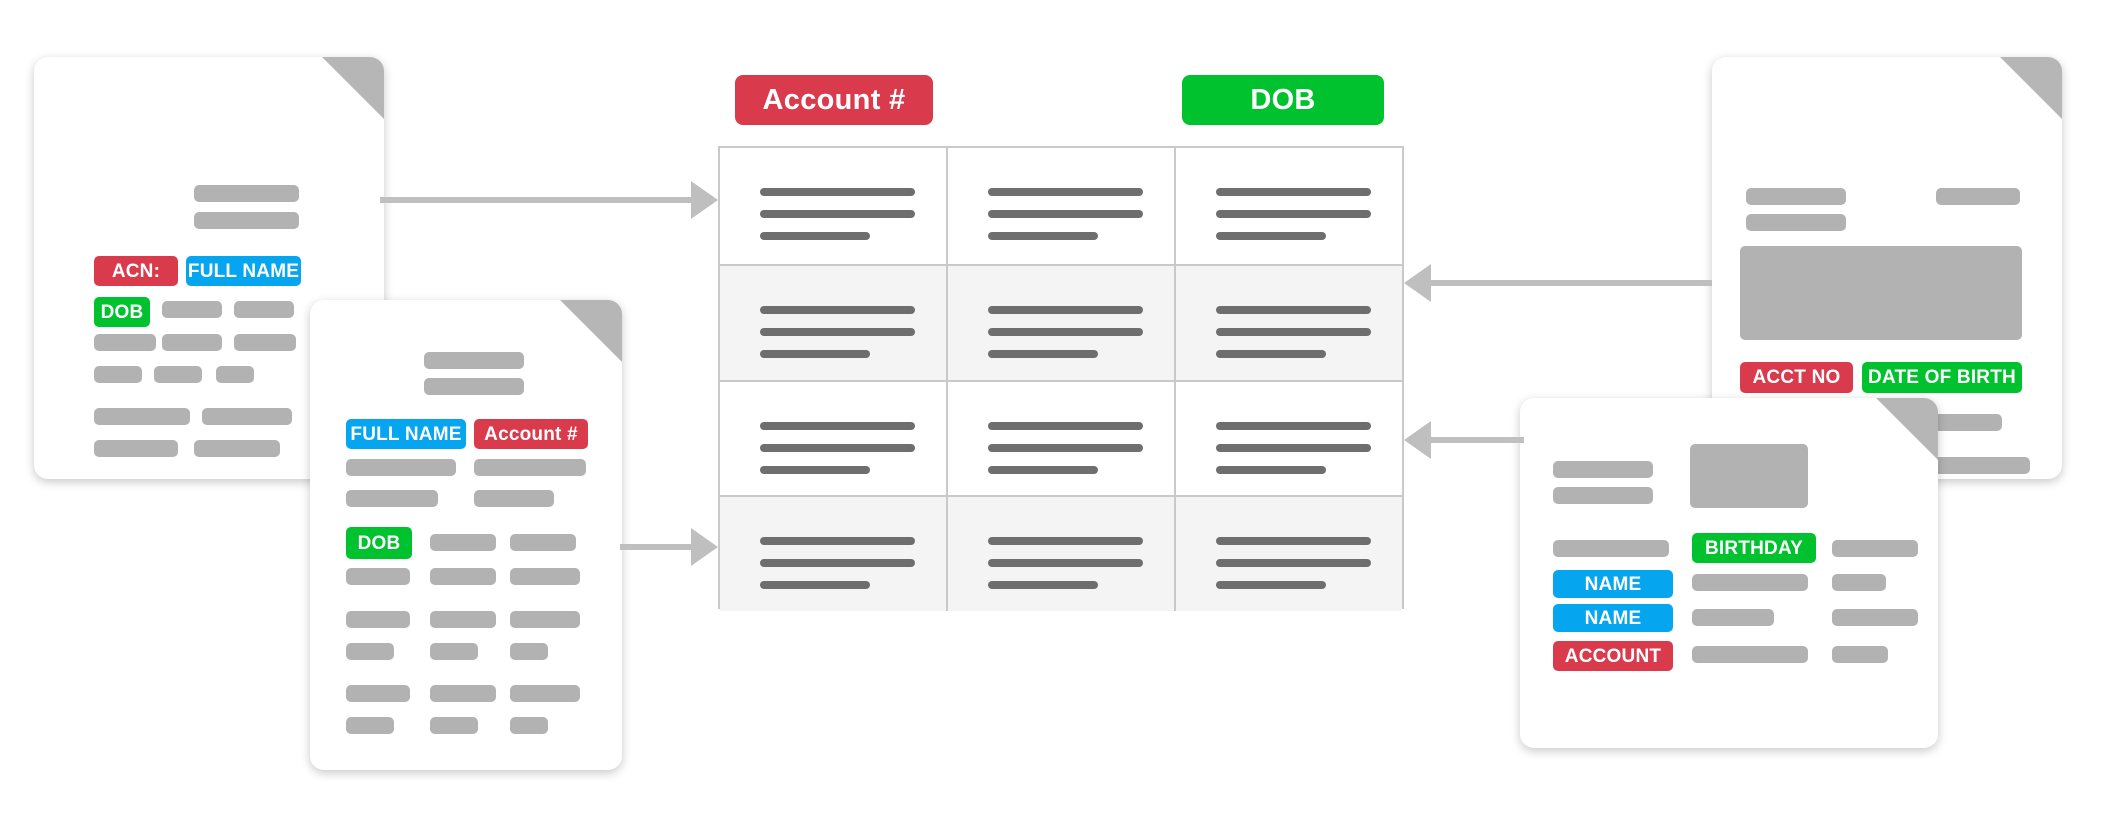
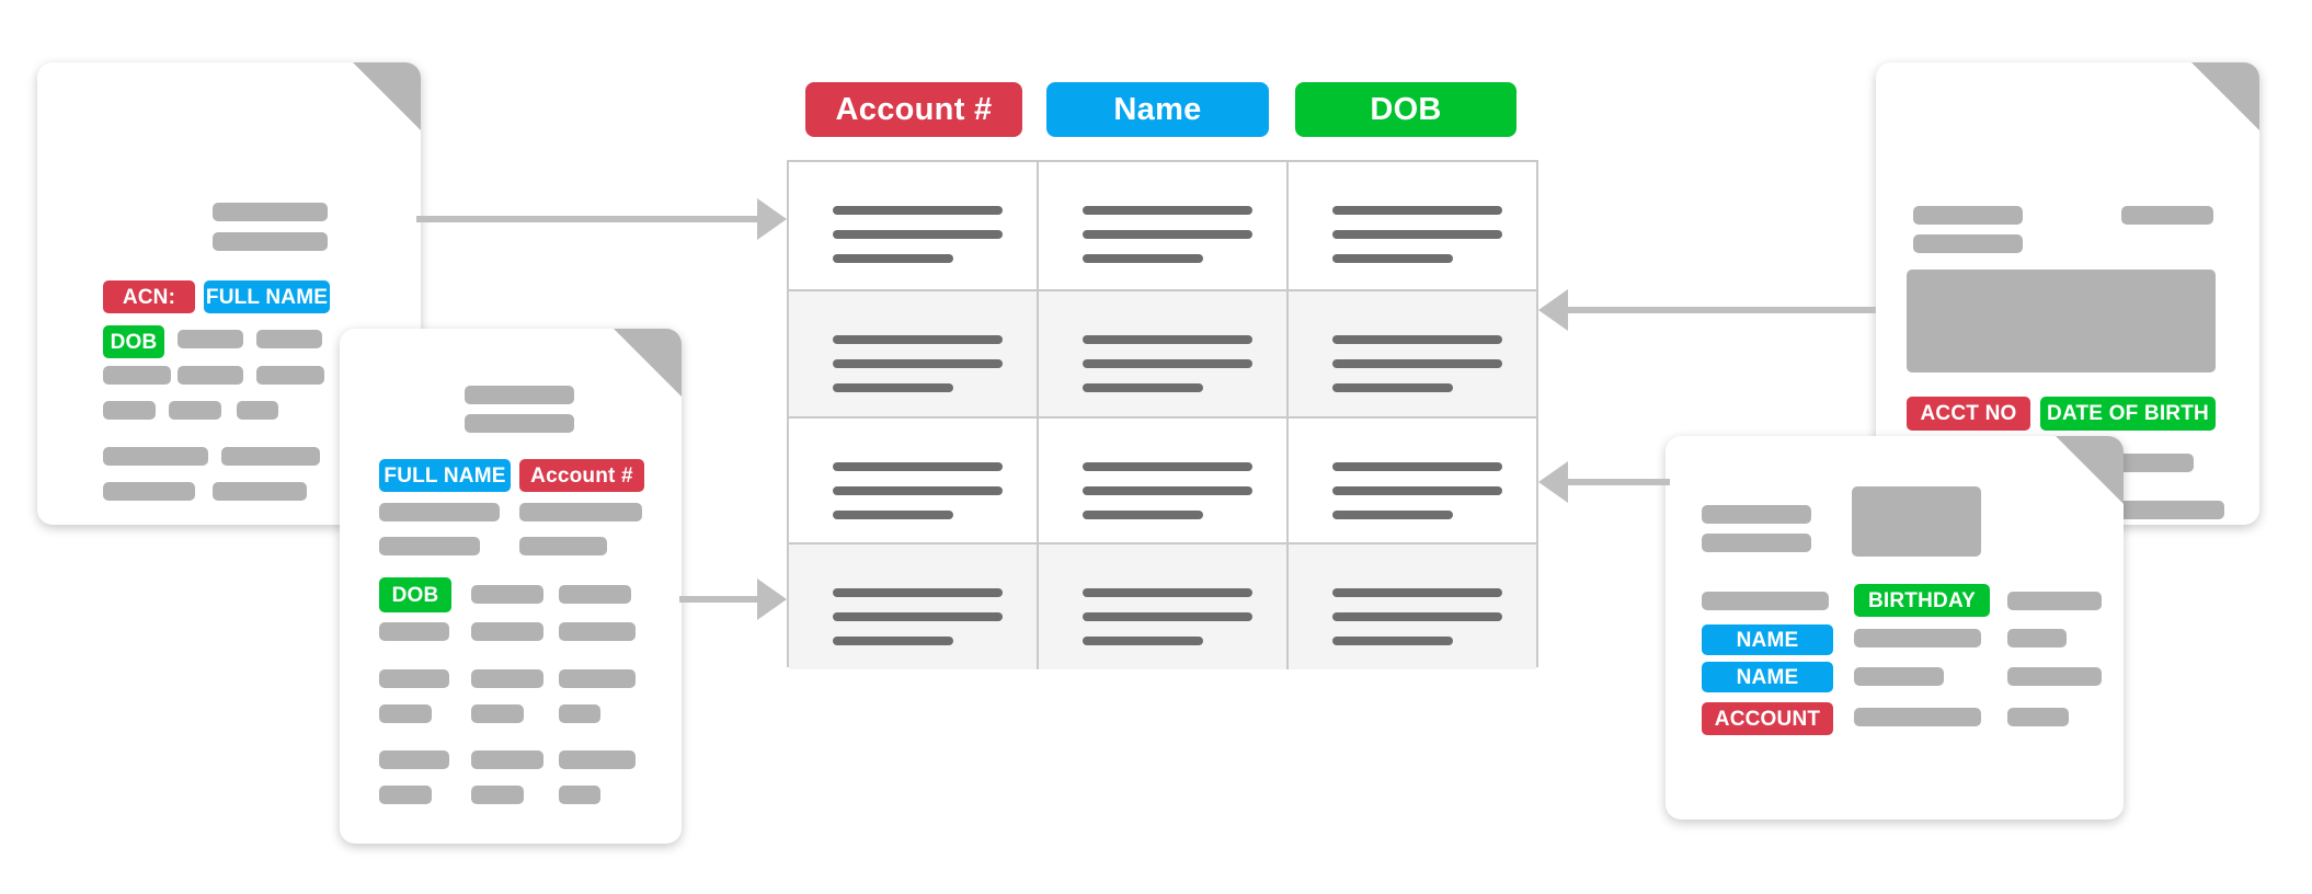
  ACN:
  FULL NAME
  DOB
  FULL NAME
  Account #
  DOB
  ACCT NO
  DATE OF BIRTH
  BIRTHDAY
  NAME
  NAME
  ACCOUNT
  Account #
+ Name
  DOB
